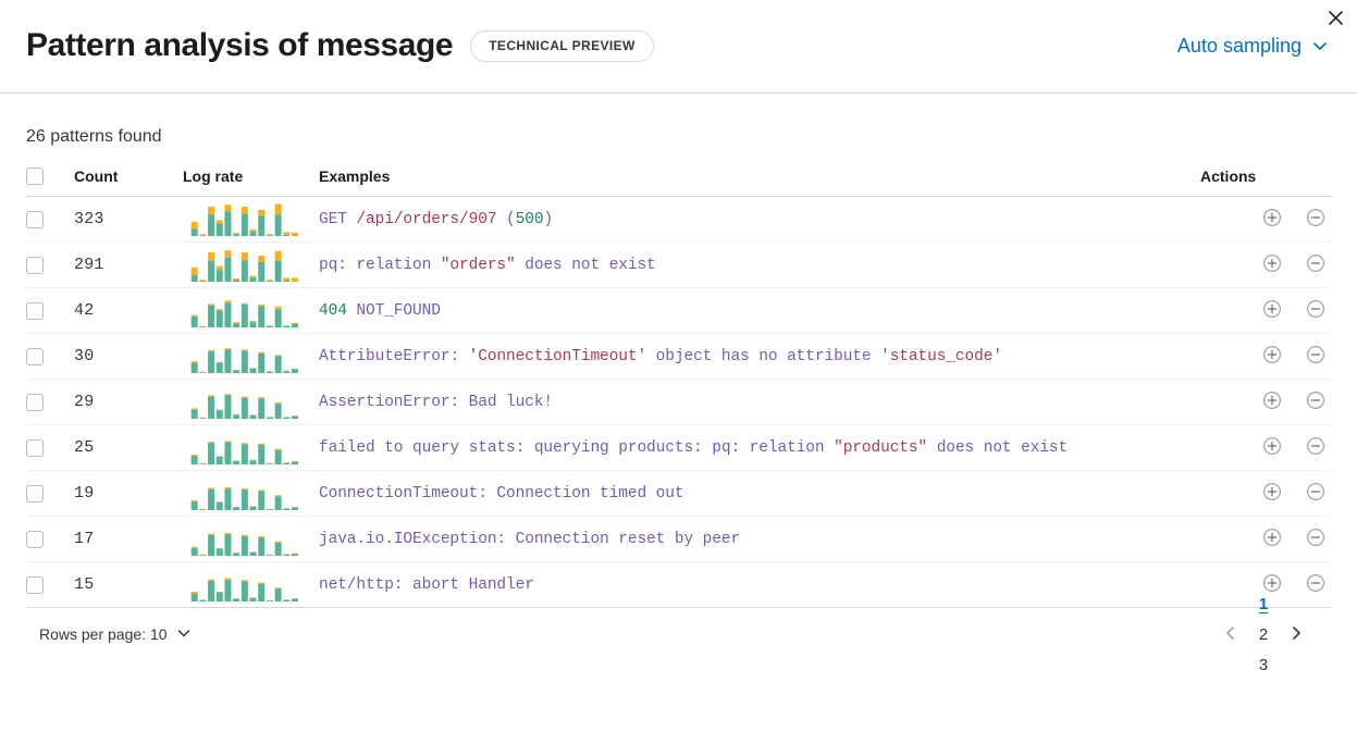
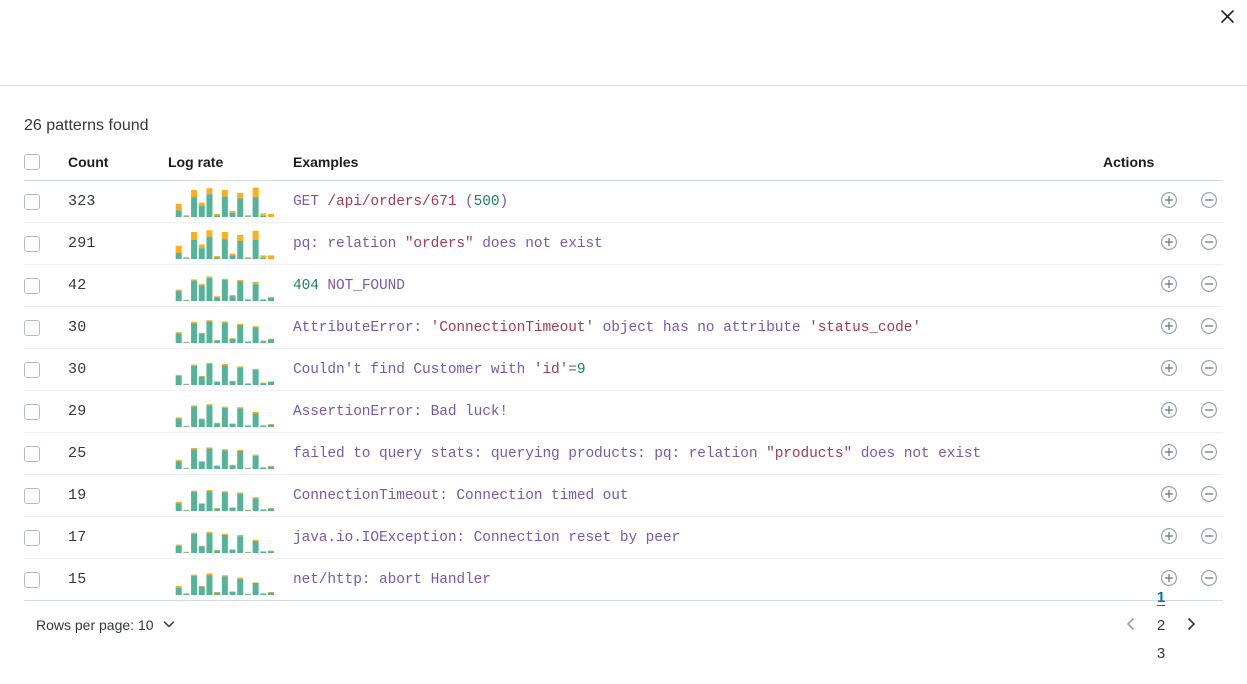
- Pattern analysis of message
- TECHNICAL PREVIEW
- Auto sampling
  26 patterns found
  	Count	Log rate	Examples	Actions
- 	323		GET /api/orders/907 (500)
+ 	323		GET /api/orders/671 (500)
  	291		pq: relation "orders" does not exist
  	42		404 NOT_FOUND
  	30		AttributeError: 'ConnectionTimeout' object has no attribute 'status_code'
+ 	30		Couldn't find Customer with 'id'=9
  	29		AssertionError: Bad luck!
  	25		failed to query stats: querying products: pq: relation "products" does not exist
  	19		ConnectionTimeout: Connection timed out
  	17		java.io.IOException: Connection reset by peer
  	15		net/http: abort Handler
  Rows per page: 10
  1
  2
  3
